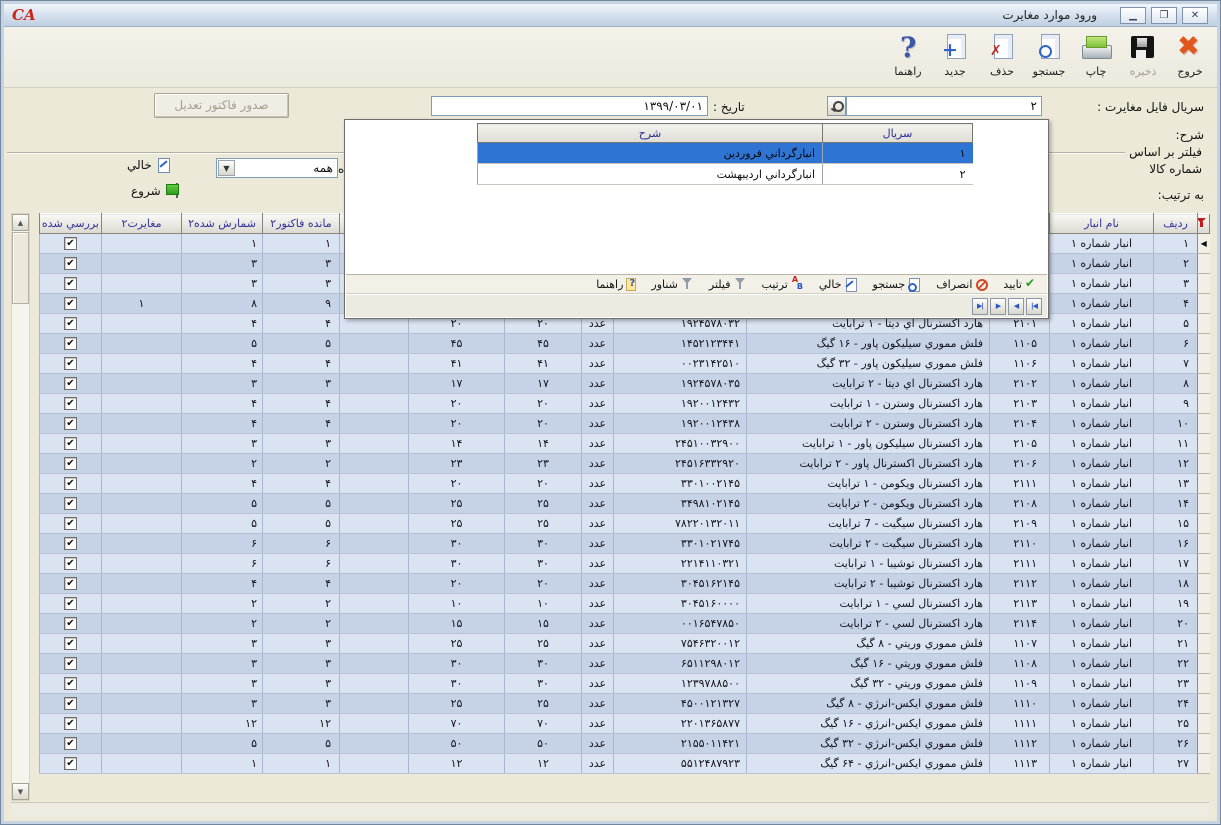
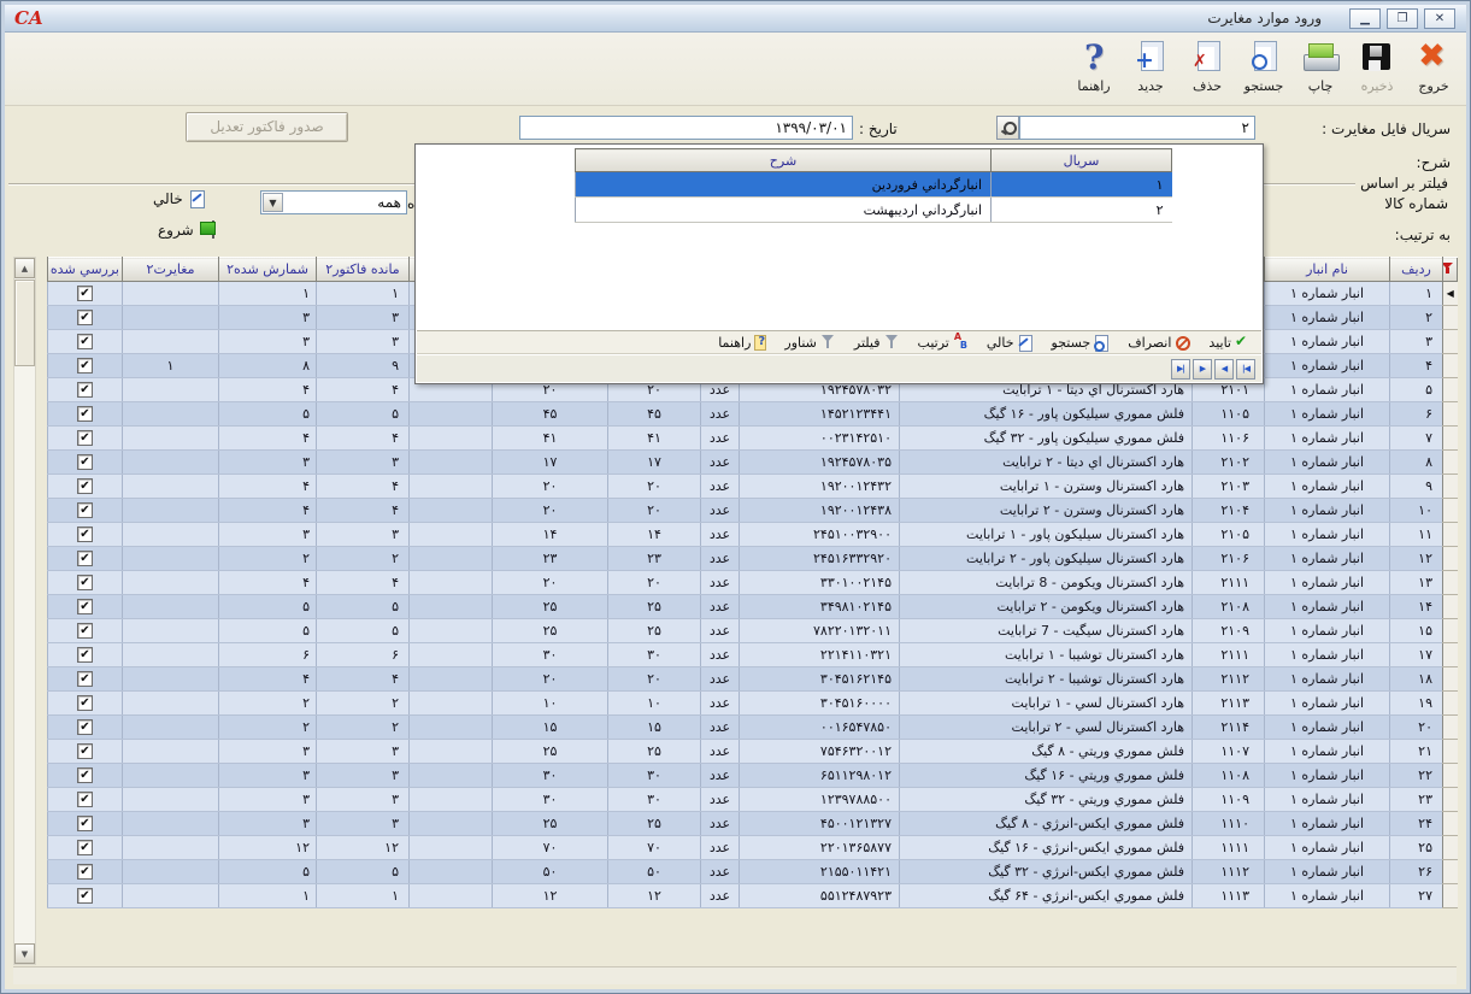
  CA
  ورود موارد مغايرت
  ▁
  ❐
  ✕
  خروج
  ذخيره
  چاپ
  جستجو
  حذف
  جديد
  راهنما
  صدور فاکتور تعديل
  سريال فايل مغايرت :
  تاريخ :
  شرح:
  فيلتر بر اساس
  شماره کالا
  به ترتيب:
  همه
  ▼
  خالي
  شروع
  	رديف	نام انبار								مانده فاکتور۲	شمارش شده۲	مغايرت۲	بررسي شده
  ◀	۱	انبار شماره ۱								۱	۱		✔
  	۲	انبار شماره ۱								۳	۳		✔
  	۳	انبار شماره ۱								۳	۳		✔
  	۴	انبار شماره ۱								۹	۸	۱	✔
  	۵	انبار شماره ۱	۲۱۰۱	هارد اکسترنال اي ديتا - ۱ ترابايت	۱۹۲۴۵۷۸۰۳۲	عدد	۲۰	۲۰		۴	۴		✔
  	۶	انبار شماره ۱	۱۱۰۵	فلش مموري سيليکون پاور - ۱۶ گيگ	۱۴۵۲۱۲۳۴۴۱	عدد	۴۵	۴۵		۵	۵		✔
  	۷	انبار شماره ۱	۱۱۰۶	فلش مموري سيليکون پاور - ۳۲ گيگ	۰۰۲۳۱۴۲۵۱۰	عدد	۴۱	۴۱		۴	۴		✔
  	۸	انبار شماره ۱	۲۱۰۲	هارد اکسترنال اي ديتا - ۲ ترابايت	۱۹۲۴۵۷۸۰۳۵	عدد	۱۷	۱۷		۳	۳		✔
  	۹	انبار شماره ۱	۲۱۰۳	هارد اکسترنال وسترن - ۱ ترابايت	۱۹۲۰۰۱۲۴۳۲	عدد	۲۰	۲۰		۴	۴		✔
  	۱۰	انبار شماره ۱	۲۱۰۴	هارد اکسترنال وسترن - ۲ ترابايت	۱۹۲۰۰۱۲۴۳۸	عدد	۲۰	۲۰		۴	۴		✔
  	۱۱	انبار شماره ۱	۲۱۰۵	هارد اکسترنال سيليکون پاور - ۱ ترابايت	۲۴۵۱۰۰۳۲۹۰۰	عدد	۱۴	۱۴		۳	۳		✔
- 	۱۲	انبار شماره ۱	۲۱۰۶	هارد اکسترنال اکسترنال پاور - ۲ ترابايت	۲۴۵۱۶۳۳۲۹۲۰	عدد	۲۳	۲۳		۲	۲		✔
+ 	۱۲	انبار شماره ۱	۲۱۰۶	هارد اکسترنال سيليکون پاور - ۲ ترابايت	۲۴۵۱۶۳۳۲۹۲۰	عدد	۲۳	۲۳		۲	۲		✔
- 	۱۳	انبار شماره ۱	۲۱۱۱	هارد اکسترنال ويکومن - ۱ ترابايت	۳۳۰۱۰۰۲۱۴۵	عدد	۲۰	۲۰		۴	۴		✔
+ 	۱۳	انبار شماره ۱	۲۱۱۱	هارد اکسترنال ويکومن - 8 ترابايت	۳۳۰۱۰۰۲۱۴۵	عدد	۲۰	۲۰		۴	۴		✔
  	۱۴	انبار شماره ۱	۲۱۰۸	هارد اکسترنال ويکومن - ۲ ترابايت	۳۴۹۸۱۰۲۱۴۵	عدد	۲۵	۲۵		۵	۵		✔
  	۱۵	انبار شماره ۱	۲۱۰۹	هارد اکسترنال سيگيت - 7 ترابايت	۷۸۲۲۰۱۳۲۰۱۱	عدد	۲۵	۲۵		۵	۵		✔
- 	۱۶	انبار شماره ۱	۲۱۱۰	هارد اکسترنال سيگيت - ۲ ترابايت	۳۳۰۱۰۲۱۷۴۵	عدد	۳۰	۳۰		۶	۶		✔
  	۱۷	انبار شماره ۱	۲۱۱۱	هارد اکسترنال توشيبا - ۱ ترابايت	۲۲۱۴۱۱۰۳۲۱	عدد	۳۰	۳۰		۶	۶		✔
  	۱۸	انبار شماره ۱	۲۱۱۲	هارد اکسترنال توشيبا - ۲ ترابايت	۳۰۴۵۱۶۲۱۴۵	عدد	۲۰	۲۰		۴	۴		✔
  	۱۹	انبار شماره ۱	۲۱۱۳	هارد اکسترنال لسي - ۱ ترابايت	۳۰۴۵۱۶۰۰۰۰	عدد	۱۰	۱۰		۲	۲		✔
  	۲۰	انبار شماره ۱	۲۱۱۴	هارد اکسترنال لسي - ۲ ترابايت	۰۰۱۶۵۴۷۸۵۰	عدد	۱۵	۱۵		۲	۲		✔
  	۲۱	انبار شماره ۱	۱۱۰۷	فلش مموري وريتي - ۸ گيگ	۷۵۴۶۳۲۰۰۱۲	عدد	۲۵	۲۵		۳	۳		✔
  	۲۲	انبار شماره ۱	۱۱۰۸	فلش مموري وريتي - ۱۶ گيگ	۶۵۱۱۲۹۸۰۱۲	عدد	۳۰	۳۰		۳	۳		✔
  	۲۳	انبار شماره ۱	۱۱۰۹	فلش مموري وريتي - ۳۲ گيگ	۱۲۳۹۷۸۸۵۰۰	عدد	۳۰	۳۰		۳	۳		✔
  	۲۴	انبار شماره ۱	۱۱۱۰	فلش مموري ايکس-انرژي - ۸ گيگ	۴۵۰۰۱۲۱۳۲۷	عدد	۲۵	۲۵		۳	۳		✔
  	۲۵	انبار شماره ۱	۱۱۱۱	فلش مموري ايکس-انرژي - ۱۶ گيگ	۲۲۰۱۳۶۵۸۷۷	عدد	۷۰	۷۰		۱۲	۱۲		✔
  	۲۶	انبار شماره ۱	۱۱۱۲	فلش مموري ايکس-انرژي - ۳۲ گيگ	۲۱۵۵۰۱۱۴۲۱	عدد	۵۰	۵۰		۵	۵		✔
  	۲۷	انبار شماره ۱	۱۱۱۳	فلش مموري ايکس-انرژي - ۶۴ گيگ	۵۵۱۲۴۸۷۹۲۳	عدد	۱۲	۱۲		۱	۱		✔
  ▲
  ▼
  سريال	شرح
  ۱	انبارگرداني فروردين
  ۲	انبارگرداني ارديبهشت
  تاييد
  انصراف
  جستجو
  خالي
  ترتيب
  فيلتر
  شناور
  راهنما
  ▶|
  ▶
  ◀
  |◀
